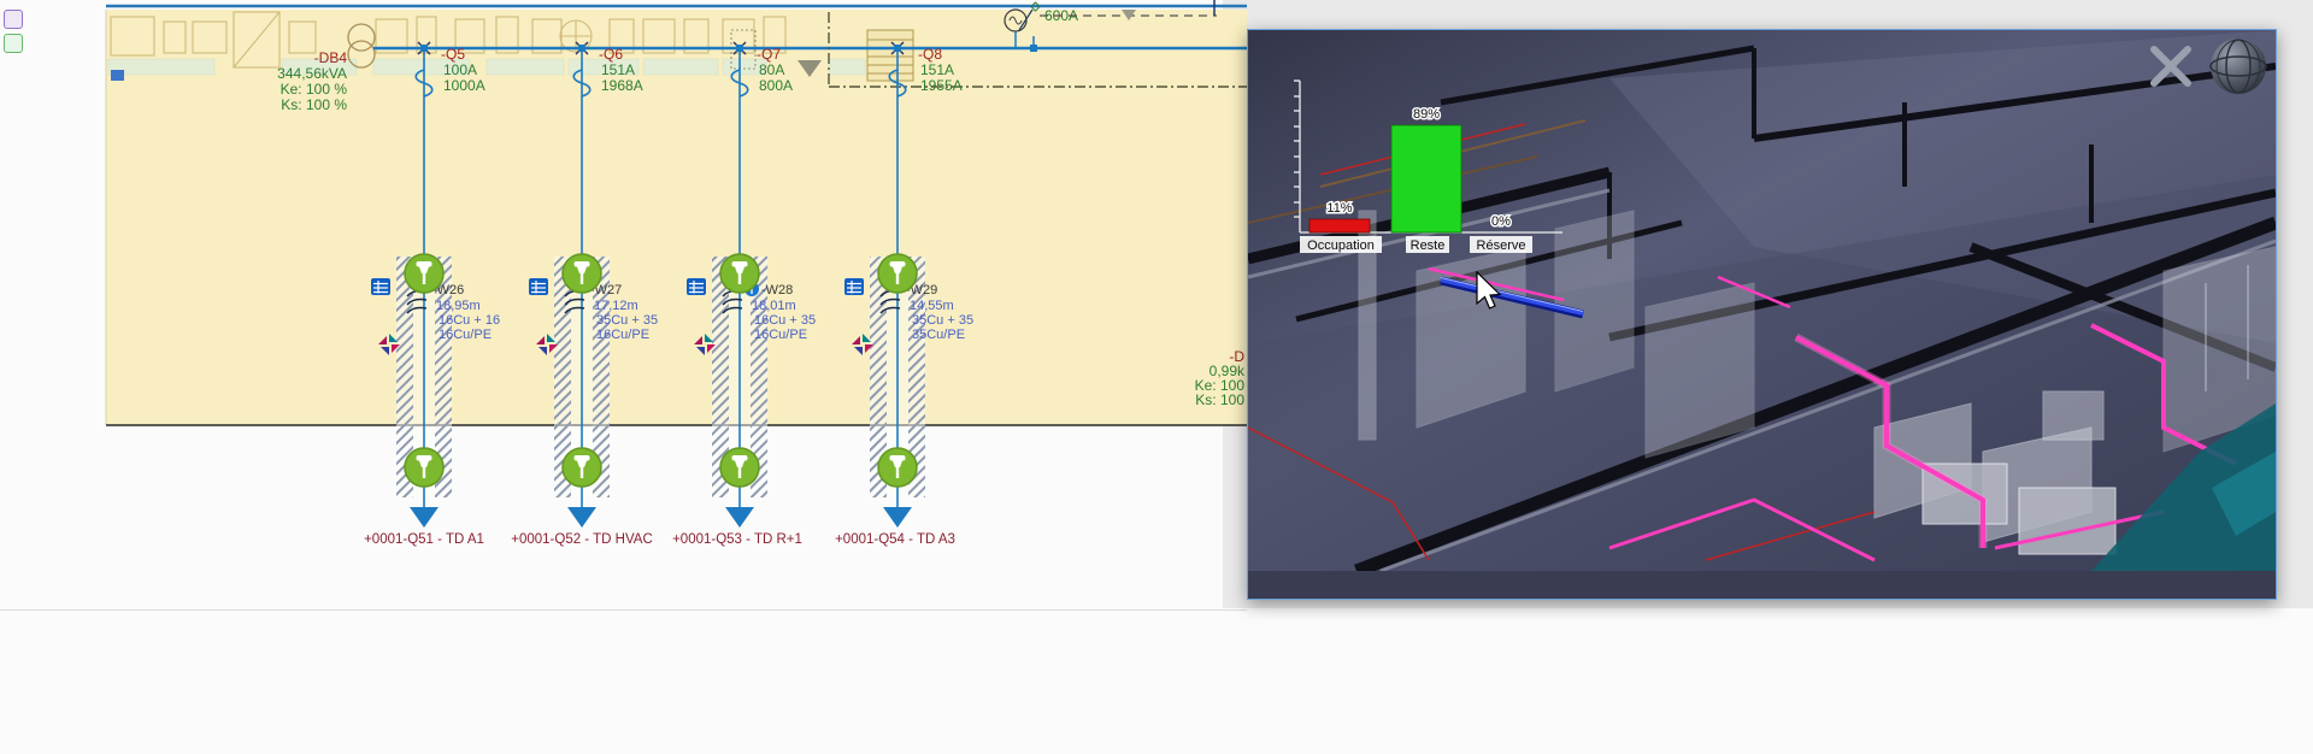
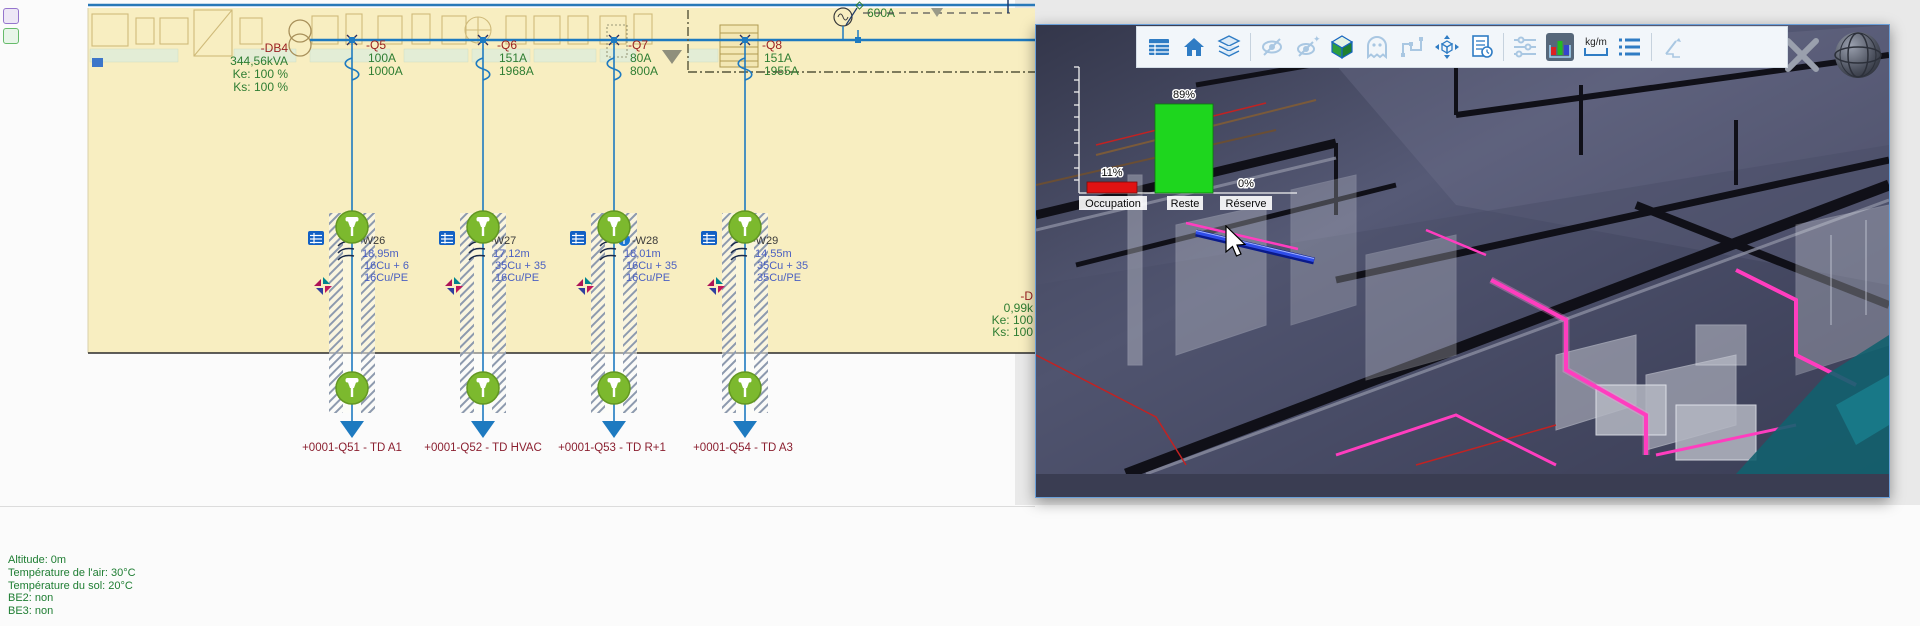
  -DB4
  344,56kVA
  Ke: 100 %
  Ks: 100 %
  -D
  0,99k
  Ke: 100
  Ks: 100
  -Q5
  100A
  1000A
  W26
  18,95m
- 16Cu + 16
+ 16Cu + 6
  16Cu/PE
  +0001-Q51 - TD A1
  -Q6
  151A
  1968A
  W27
  17,12m
  35Cu + 35
  16Cu/PE
  +0001-Q52 - TD HVAC
  -Q7
  80A
  800A
  i
  -W28
  18,01m
  16Cu + 35
  16Cu/PE
  +0001-Q53 - TD R+1
  -Q8
  151A
  1955A
  W29
  14,55m
  35Cu + 35
  35Cu/PE
  +0001-Q54 - TD A3
+ Altitude: 0m
+ Température de l'air: 30°C
+ Température du sol: 20°C
+ BE2: non
+ BE3: non
+ ✦
+ kg/m
  11%
  89%
  0%
  Occupation
  Reste
  Réserve
